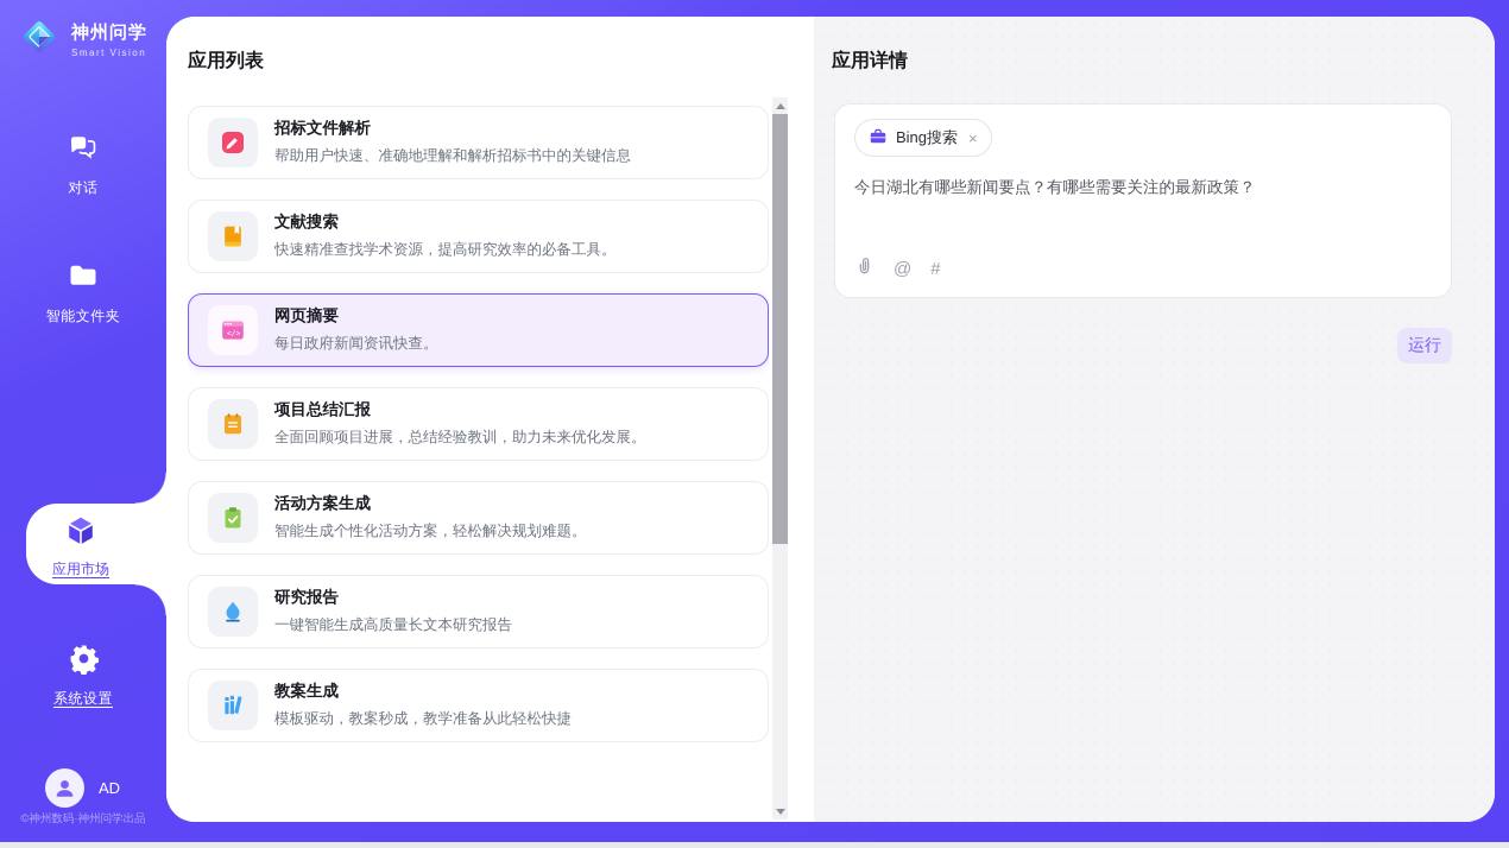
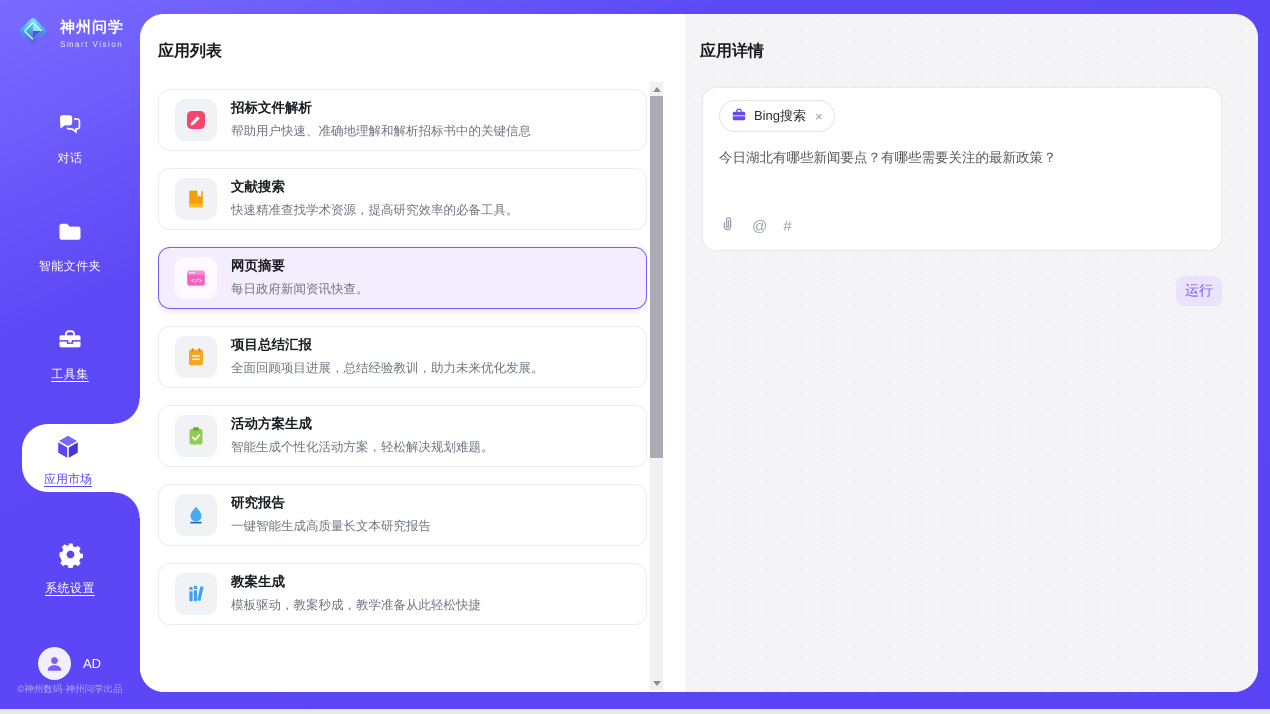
  神州问学
  Smart Vision
  对话
  智能文件夹
+ 工具集
  应用市场
  系统设置
  AD
  ©神州数码·神州问学出品
  应用列表
  招标文件解析
  帮助用户快速、准确地理解和解析招标书中的关键信息
  文献搜索
  快速精准查找学术资源，提高研究效率的必备工具。
  网页摘要
  每日政府新闻资讯快查。
  项目总结汇报
  全面回顾项目进展，总结经验教训，助力未来优化发展。
  活动方案生成
  智能生成个性化活动方案，轻松解决规划难题。
  研究报告
  一键智能生成高质量长文本研究报告
  教案生成
  模板驱动，教案秒成，教学准备从此轻松快捷
  应用详情
  Bing搜索
  ×
  今日湖北有哪些新闻要点？有哪些需要关注的最新政策？
  @
  #
  运行
